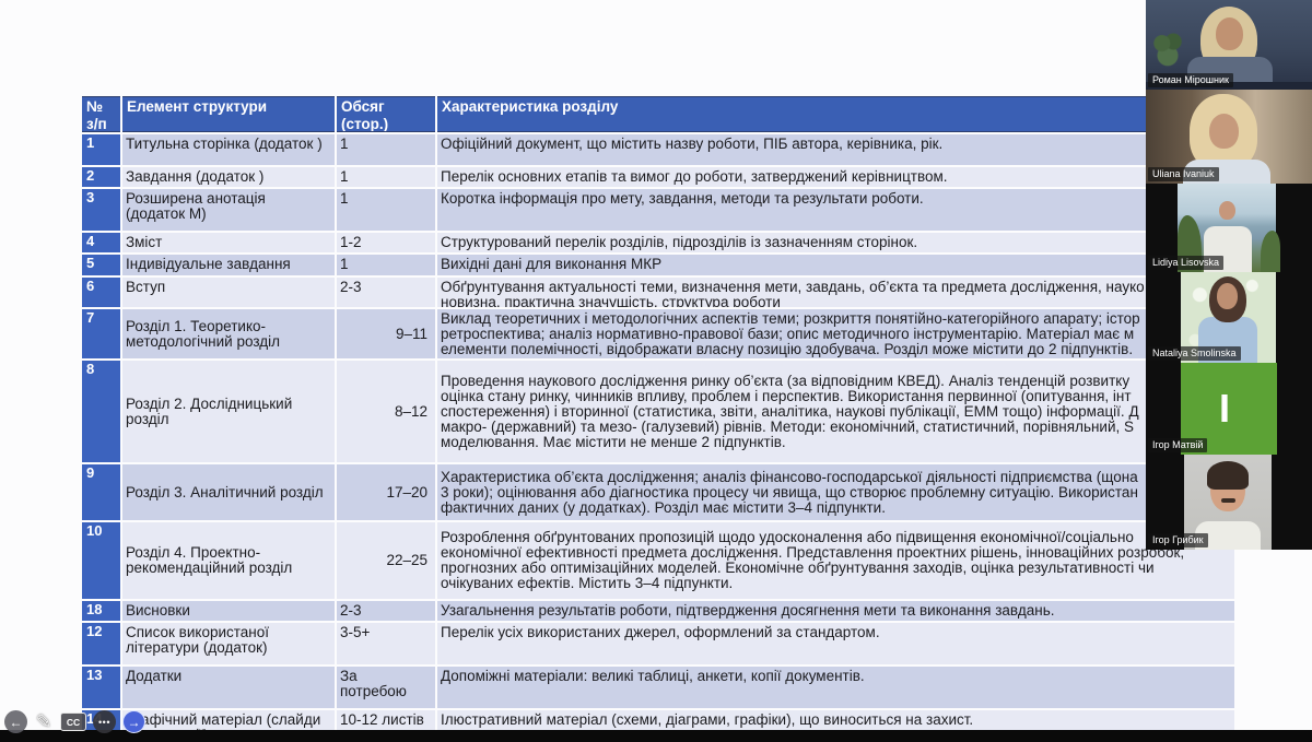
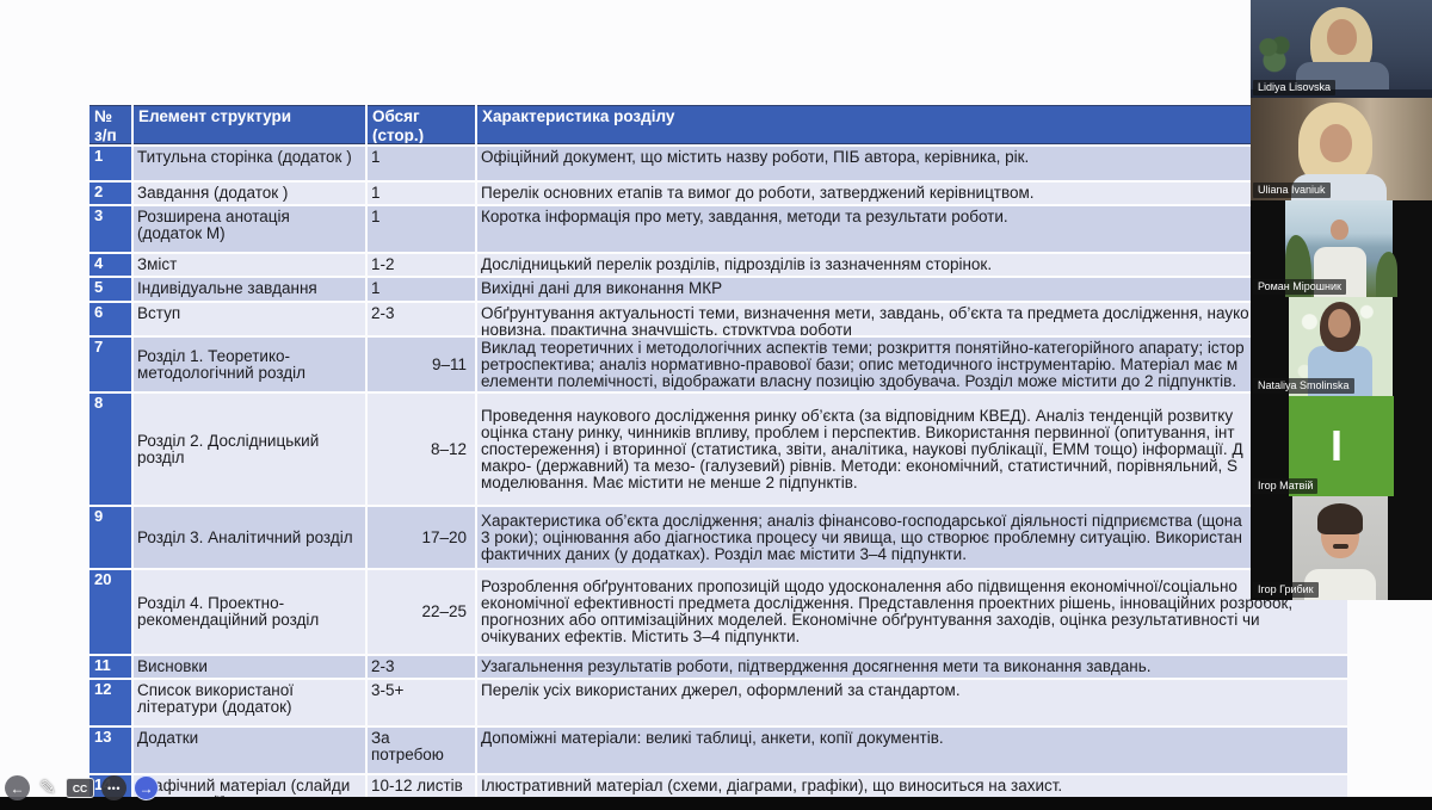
  №
  з/п
  Елемент структури
  Обсяг
  (стор.)
  Характеристика розділу
  1
  Титульна сторінка (додаток )
  1
  Офіційний документ, що містить назву роботи, ПІБ автора, керівника, рік.
  2
  Завдання (додаток )
  1
  Перелік основних етапів та вимог до роботи, затверджений керівництвом.
  3
  Розширена анотація
  (додаток М)
  1
  Коротка інформація про мету, завдання, методи та результати роботи.
  4
  Зміст
  1-2
- Структурований перелік розділів, підрозділів із зазначенням сторінок.
+ Дослідницький перелік розділів, підрозділів із зазначенням сторінок.
  5
  Індивідуальне завдання
  1
  Вихідні дані для виконання МКР
  6
  Вступ
  2-3
  Обґрунтування актуальності теми, визначення мети, завдань, об’єкта та предмета дослідження, науко
  новизна, практична значущість, структура роботи
  7
  Розділ 1. Теоретико-
  методологічний розділ
  9–11
  Виклад теоретичних і методологічних аспектів теми; розкриття понятійно-категорійного апарату; істор
  ретроспектива; аналіз нормативно-правової бази; опис методичного інструментарію. Матеріал має м
  елементи полемічності, відображати власну позицію здобувача. Розділ може містити до 2 підпунктів.
  8
  Розділ 2. Дослідницький
  розділ
  8–12
  Проведення наукового дослідження ринку об’єкта (за відповідним КВЕД). Аналіз тенденцій розвитку
  оцінка стану ринку, чинників впливу, проблем і перспектив. Використання первинної (опитування, інт
  спостереження) і вторинної (статистика, звіти, аналітика, наукові публікації, ЕММ тощо) інформації. Д
  макро- (державний) та мезо- (галузевий) рівнів. Методи: економічний, статистичний, порівняльний, S
  моделювання. Має містити не менше 2 підпунктів.
  9
  Розділ 3. Аналітичний розділ
  17–20
  Характеристика об’єкта дослідження; аналіз фінансово-господарської діяльності підприємства (щона
  3 роки); оцінювання або діагностика процесу чи явища, що створює проблемну ситуацію. Використан
  фактичних даних (у додатках). Розділ має містити 3–4 підпункти.
- 10
+ 20
  Розділ 4. Проектно-
  рекомендаційний розділ
  22–25
  Розроблення обґрунтованих пропозицій щодо удосконалення або підвищення економічної/соціально
  економічної ефективності предмета дослідження. Представлення проектних рішень, інноваційних розробок,
  прогнозних або оптимізаційних моделей. Економічне обґрунтування заходів, оцінка результативності чи
  очікуваних ефектів. Містить 3–4 підпункти.
- 18
+ 11
  Висновки
  2-3
  Узагальнення результатів роботи, підтвердження досягнення мети та виконання завдань.
  12
  Список використаної
  літератури (додаток)
  3-5+
  Перелік усіх використаних джерел, оформлений за стандартом.
  13
  Додатки
  За
  потребою
  Допоміжні матеріали: великі таблиці, анкети, копії документів.
  фічний матеріал (слайди
  10-12 листів
  Ілюстративний матеріал (схеми, діаграми, графіки), що виноситься на захист.
- Роман Мірошник
+ Lidiya Lisovska
  Uliana Ivaniuk
- Lidiya Lisovska
+ Роман Мірошник
  Nataliya Smolinska
  I
  Ігор Матвій
  Ігор Грибик
  ←
  ✎
  CC
  •••
  →
